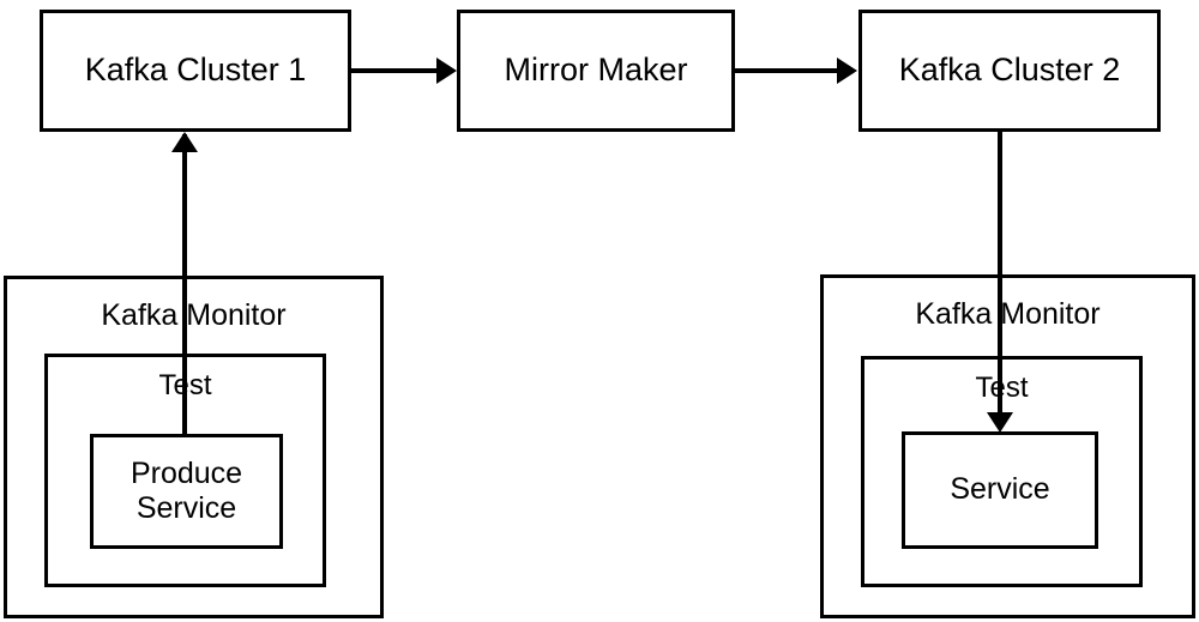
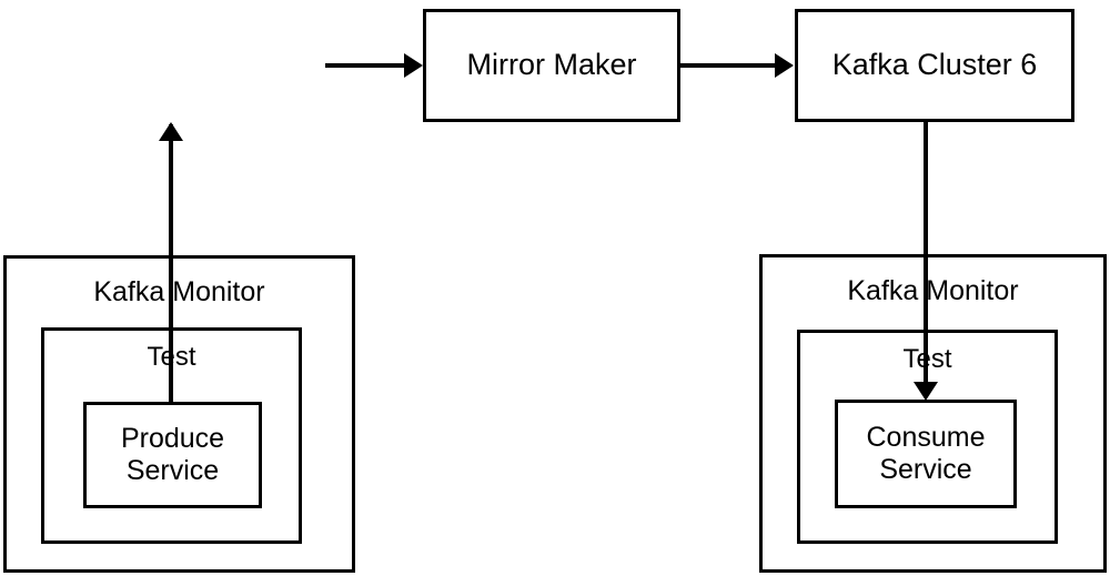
- Kafka Cluster 1
  Mirror Maker
- Kafka Cluster 2
+ Kafka Cluster 6
  Kafka Monitor
  Test
  Produce
  Service
  Kafka Monitor
  Test
+ Consume
  Service
